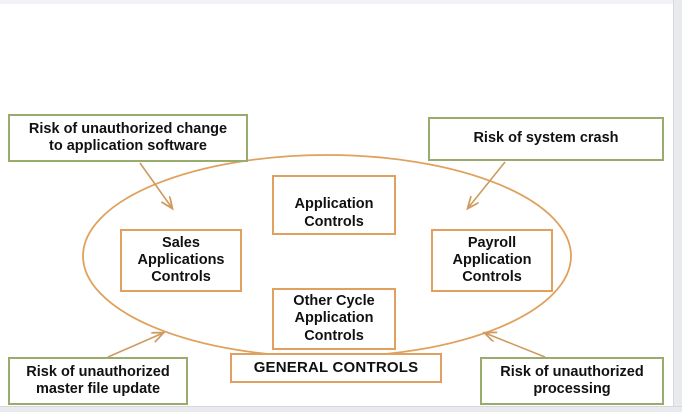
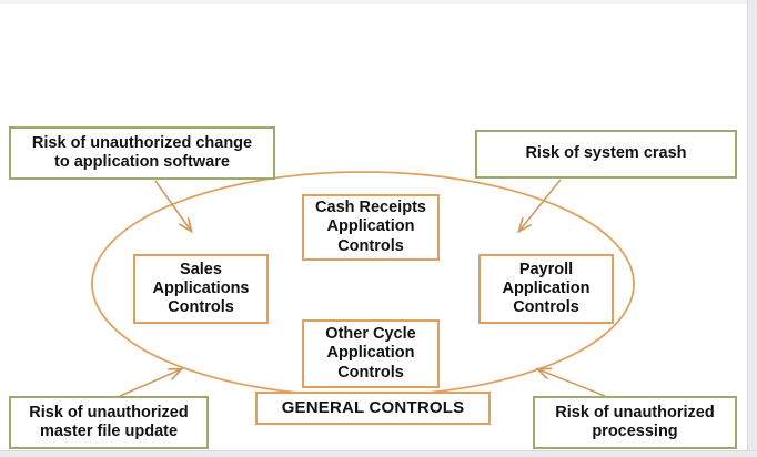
  Risk of unauthorized change
  to application software
  Risk of system crash
  Risk of unauthorized
  master file update
  Risk of unauthorized
  processing
+ Cash Receipts
  Application
  Controls
  Sales
  Applications
  Controls
  Payroll
  Application
  Controls
  Other Cycle
  Application
  Controls
  GENERAL CONTROLS
